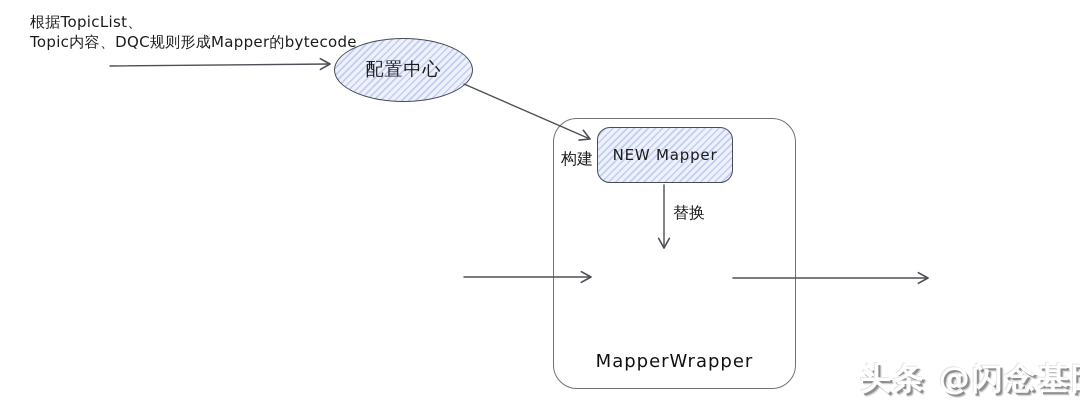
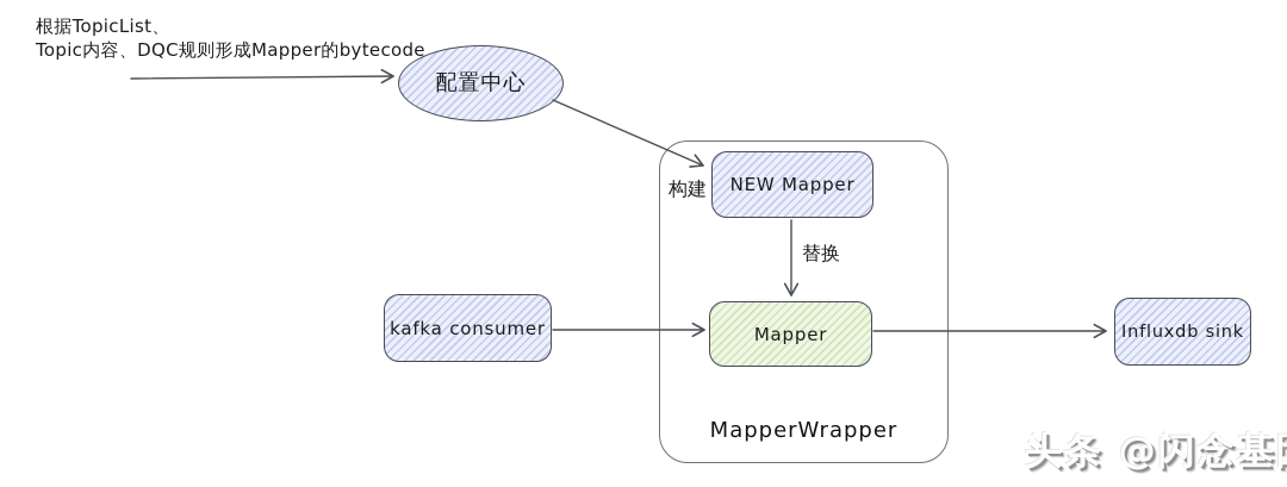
  根据TopicList、
  Topic内容、DQC规则形成Mapper的bytecode
  配置中心
  MapperWrapper
  NEW Mapper
+ kafka consumer
+ Mapper
+ Influxdb sink
  构建
  替换
  头条 @闪念基
